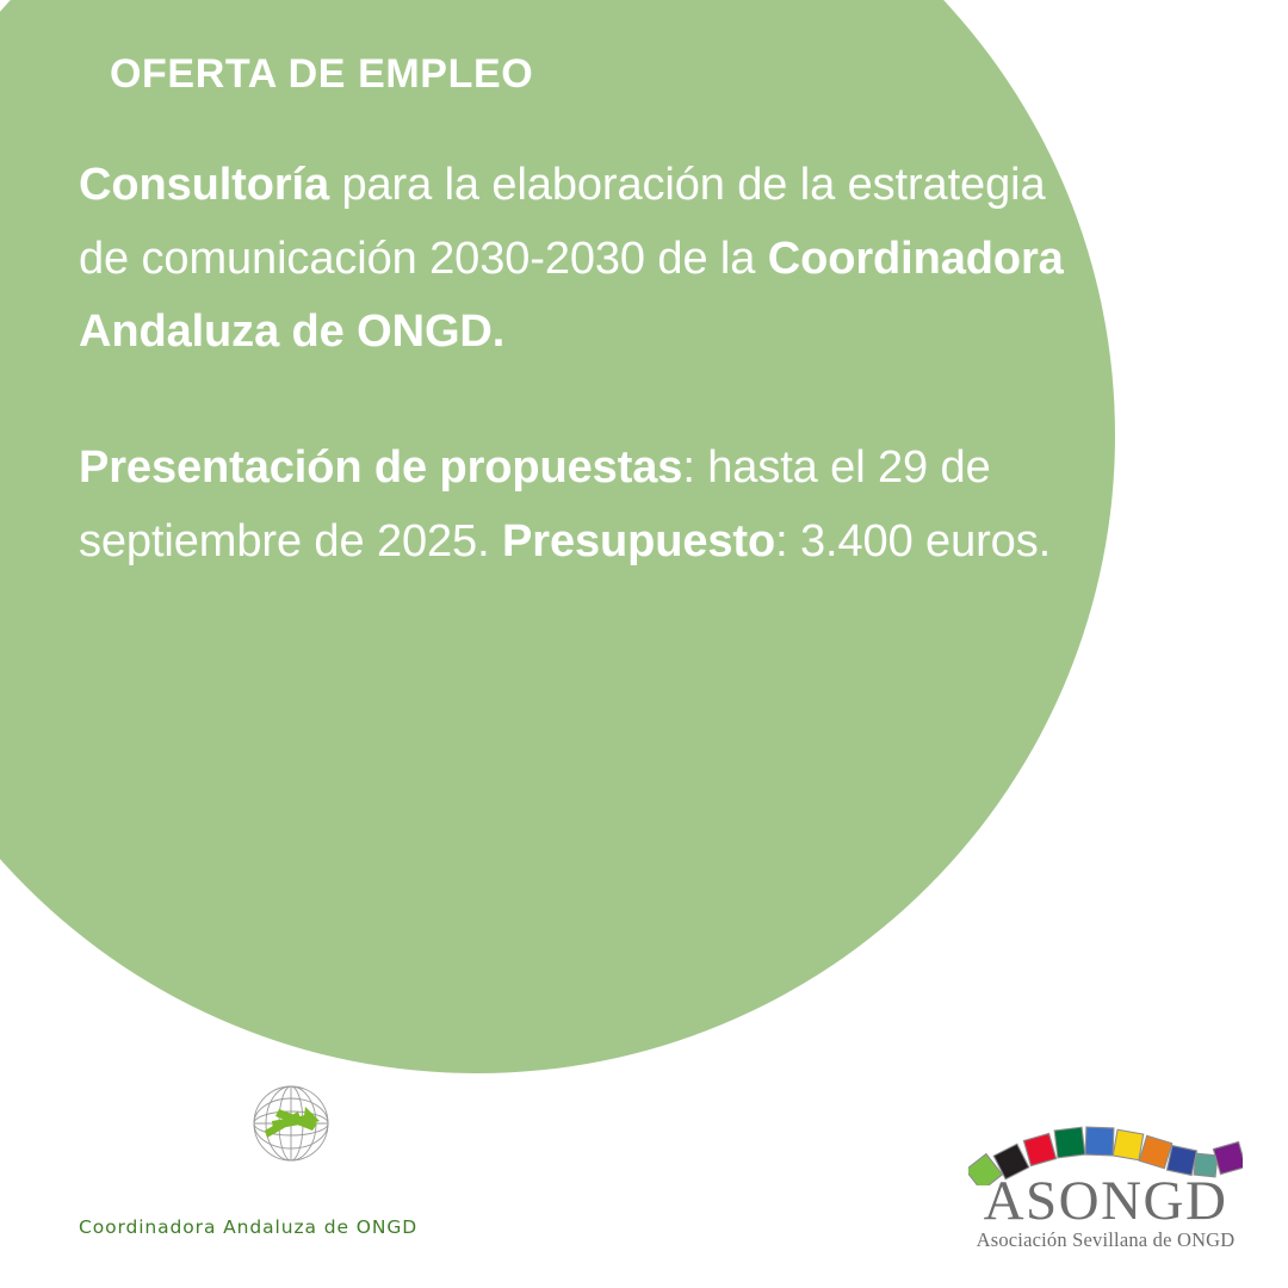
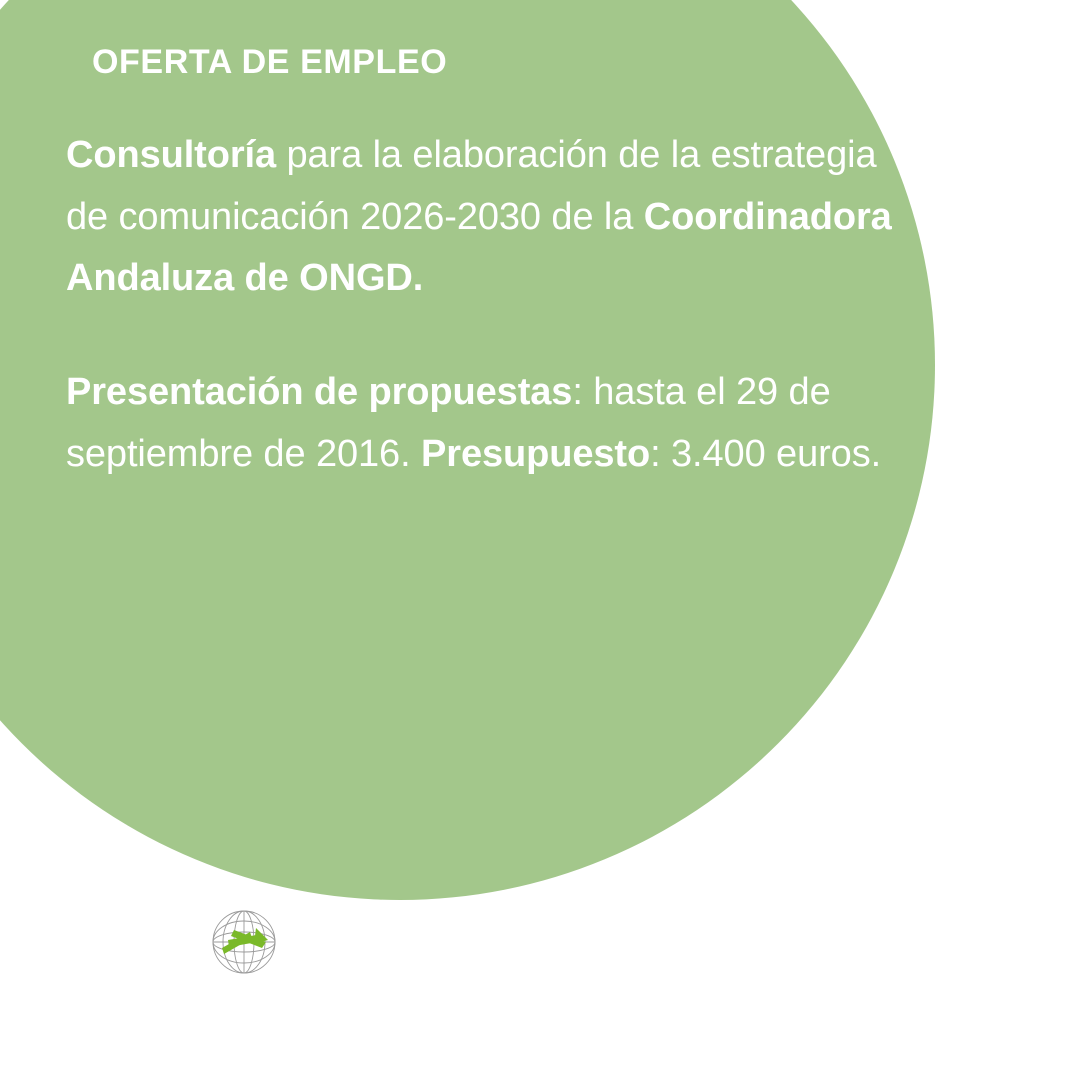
  OFERTA DE EMPLEO
- Consultoría para la elaboración de la estrategia de comunicación 2030-2030 de la Coordinadora Andaluza de ONGD.
+ Consultoría para la elaboración de la estrategia de comunicación 2026-2030 de la Coordinadora Andaluza de ONGD.
- Presentación de propuestas: hasta el 29 de septiembre de 2025. Presupuesto: 3.400 euros.
+ Presentación de propuestas: hasta el 29 de septiembre de 2016. Presupuesto: 3.400 euros.
- Coordinadora Andaluza de ONGD
- ASONGD
- Asociación Sevillana de ONGD
